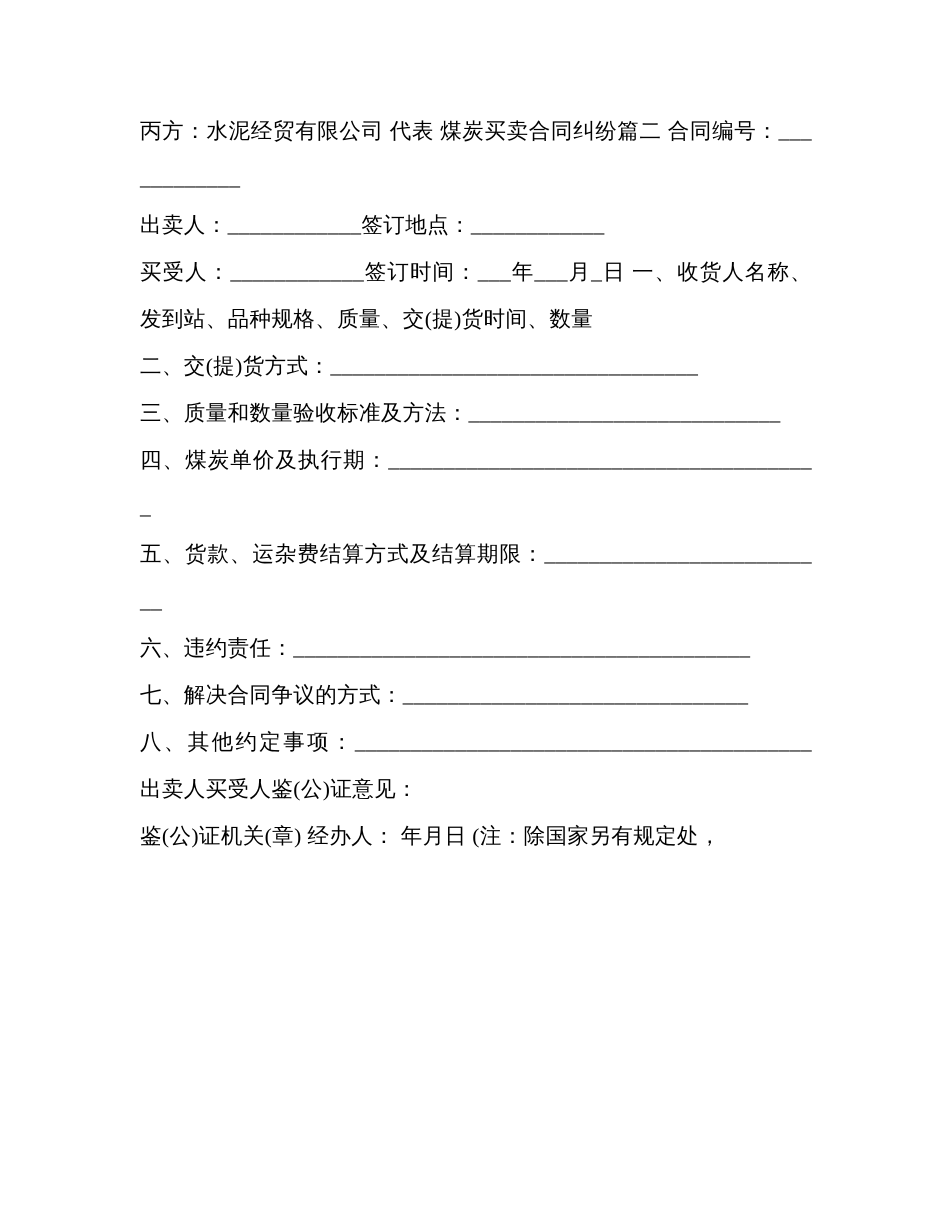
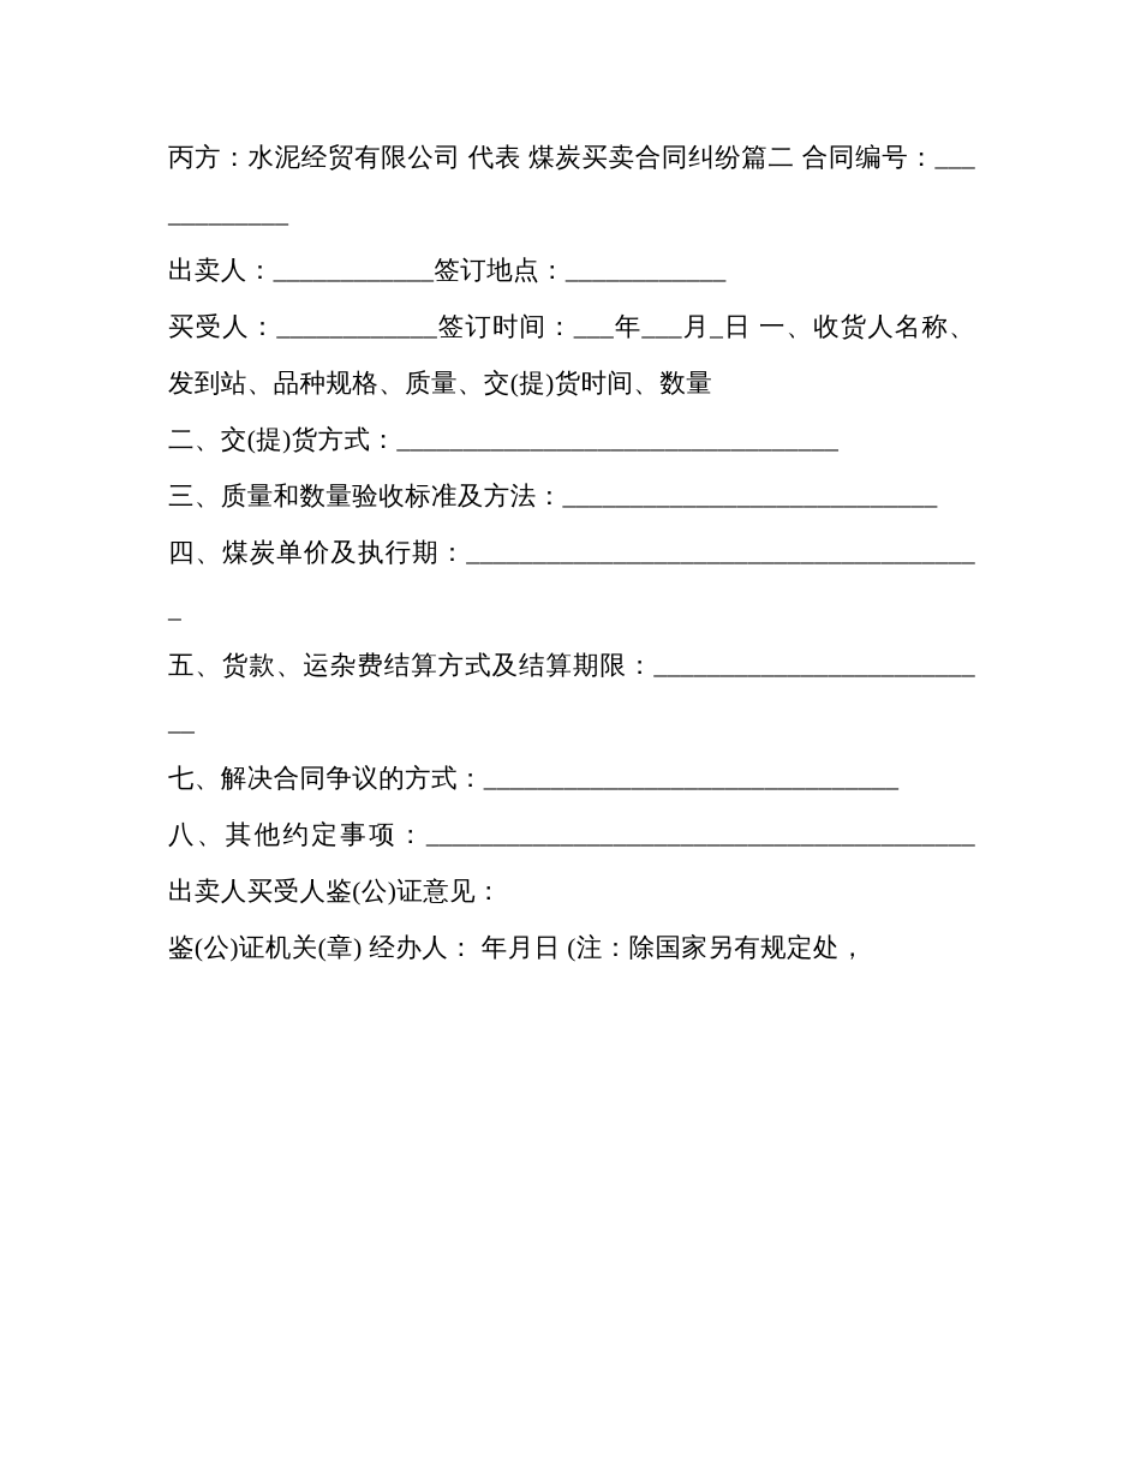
  丙方：水泥经贸有限公司 代表 煤炭买卖合同纠纷篇二 合同编号：____________
  出卖人：____________签订地点：____________
  买受人：____________签订时间：___年___月_日 一、收货人名称、发到站、品种规格、质量、交(提)货时间、数量
  二、交(提)货方式：_________________________________
  三、质量和数量验收标准及方法：____________________________
  四、煤炭单价及执行期：_______________________________________
  五、货款、运杂费结算方式及结算期限：__________________________
- 六、违约责任：_________________________________________
  七、解决合同争议的方式：_______________________________
  八、其他约定事项：_________________________________________ 出卖人买受人鉴(公)证意见：
  鉴(公)证机关(章) 经办人： 年月日 (注：除国家另有规定处，
